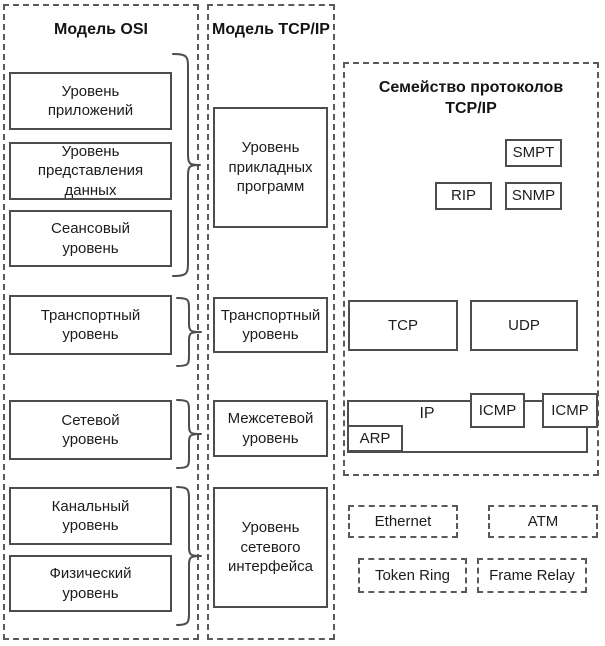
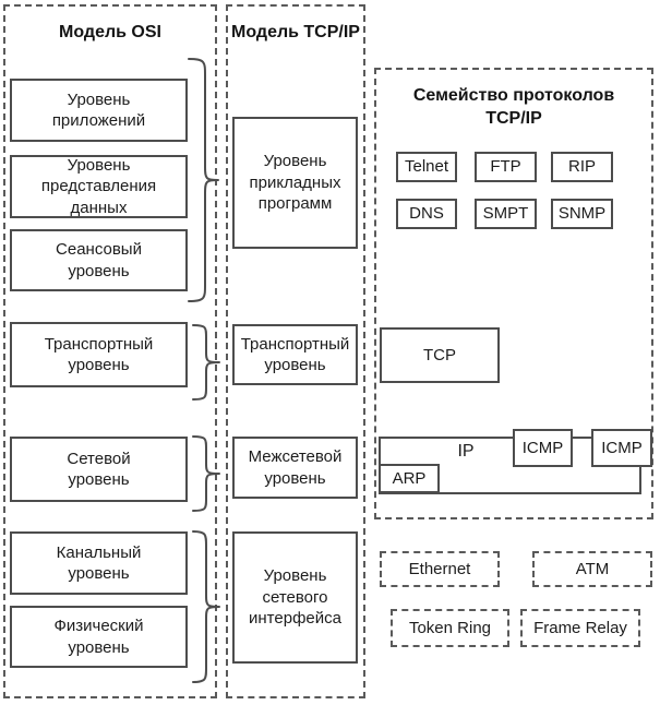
  Модель OSI
  Уровень
  приложений
  Уровень
  представления данных
  Сеансовый
  уровень
  Транспортный
  уровень
  Сетевой
  уровень
  Канальный
  уровень
  Физический
  уровень
  Модель TCP/IP
  Уровень
  прикладных
  программ
  Транспортный
  уровень
  Межсетевой
  уровень
  Уровень
  сетевого
  интерфейса
  Семейство протоколов
  TCP/IP
+ Telnet
+ FTP
- SMPT
+ RIP
+ DNS
- RIP
+ SMPT
  SNMP
  TCP
- UDP
  IP
  ICMP
  ICMP
  ARP
  Ethernet
  ATM
  Token Ring
  Frame Relay
